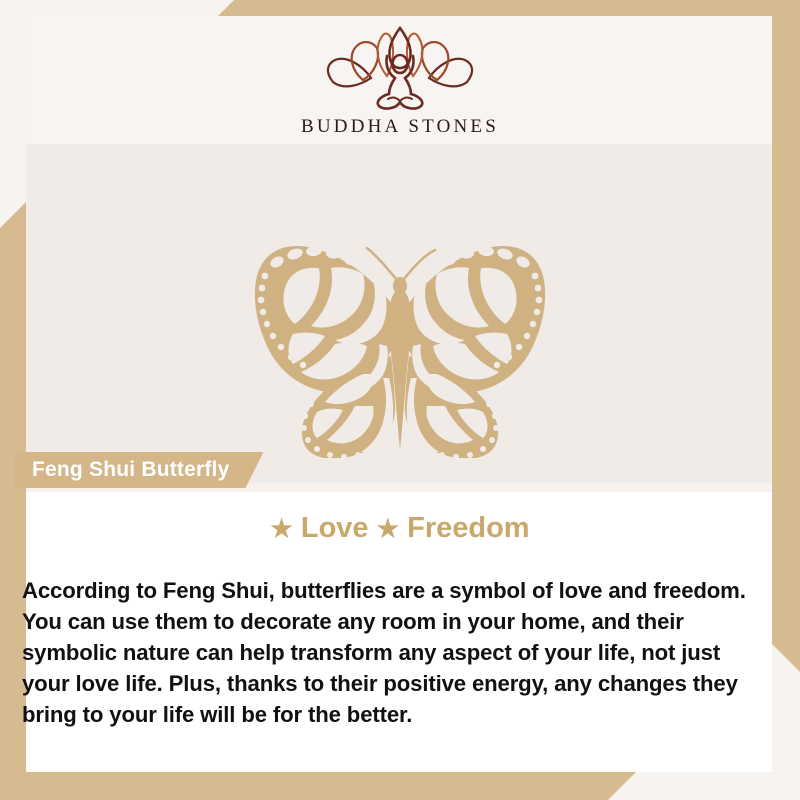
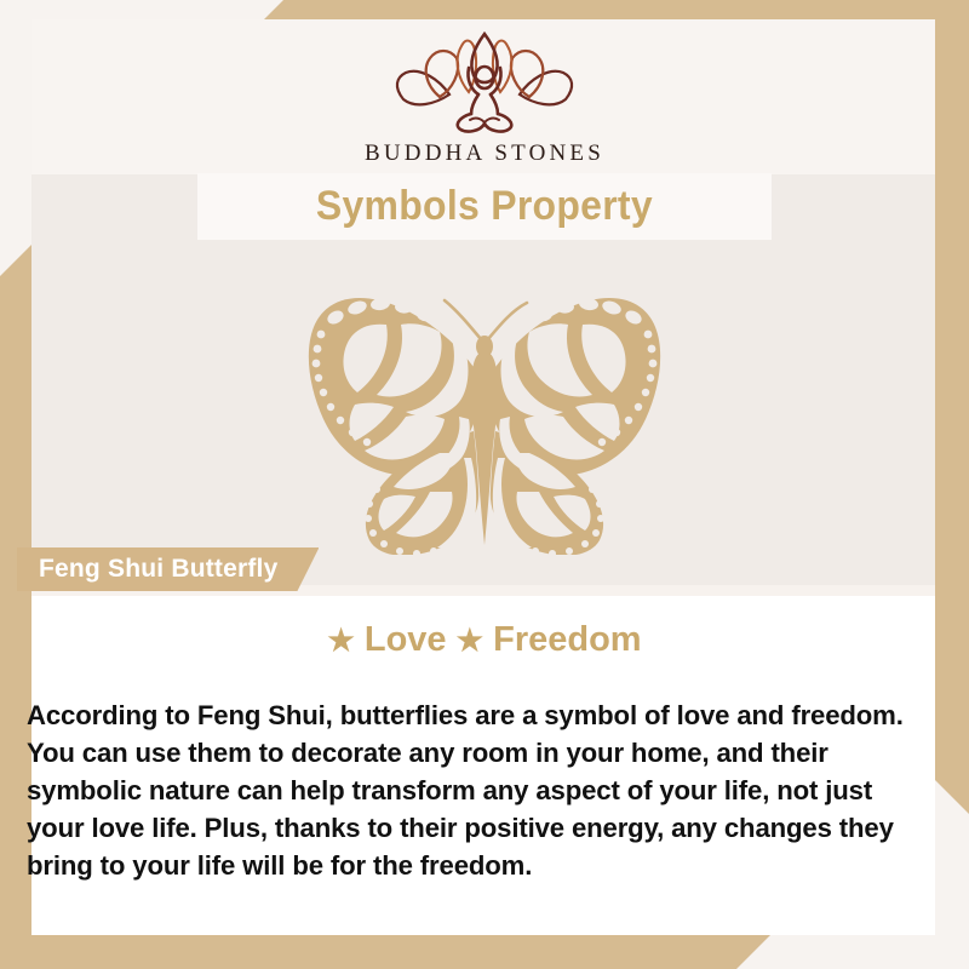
  BUDDHA STONES
+ Symbols Property
  Feng Shui Butterfly
  ★ Love ★ Freedom
- According to Feng Shui, butterflies are a symbol of love and freedom. You can use them to decorate any room in your home, and their symbolic nature can help transform any aspect of your life, not just your love life. Plus, thanks to their positive energy, any changes they bring to your life will be for the better.
+ According to Feng Shui, butterflies are a symbol of love and freedom. You can use them to decorate any room in your home, and their symbolic nature can help transform any aspect of your life, not just your love life. Plus, thanks to their positive energy, any changes they bring to your life will be for the freedom.
